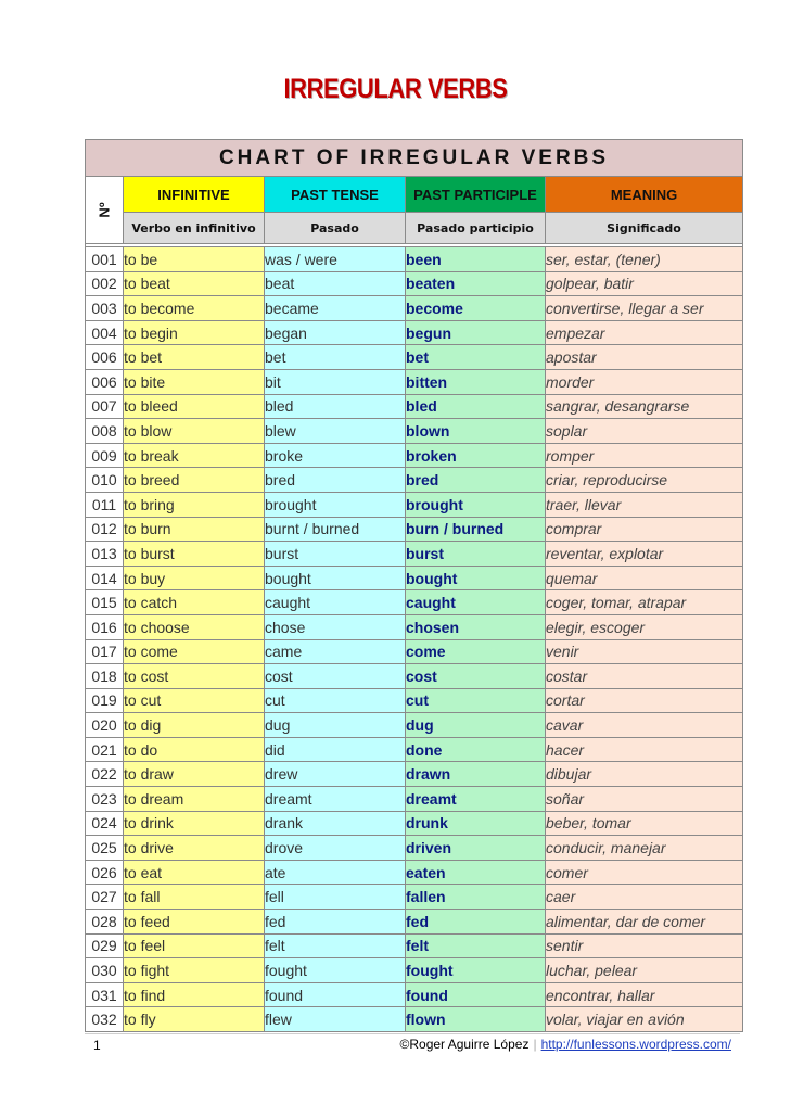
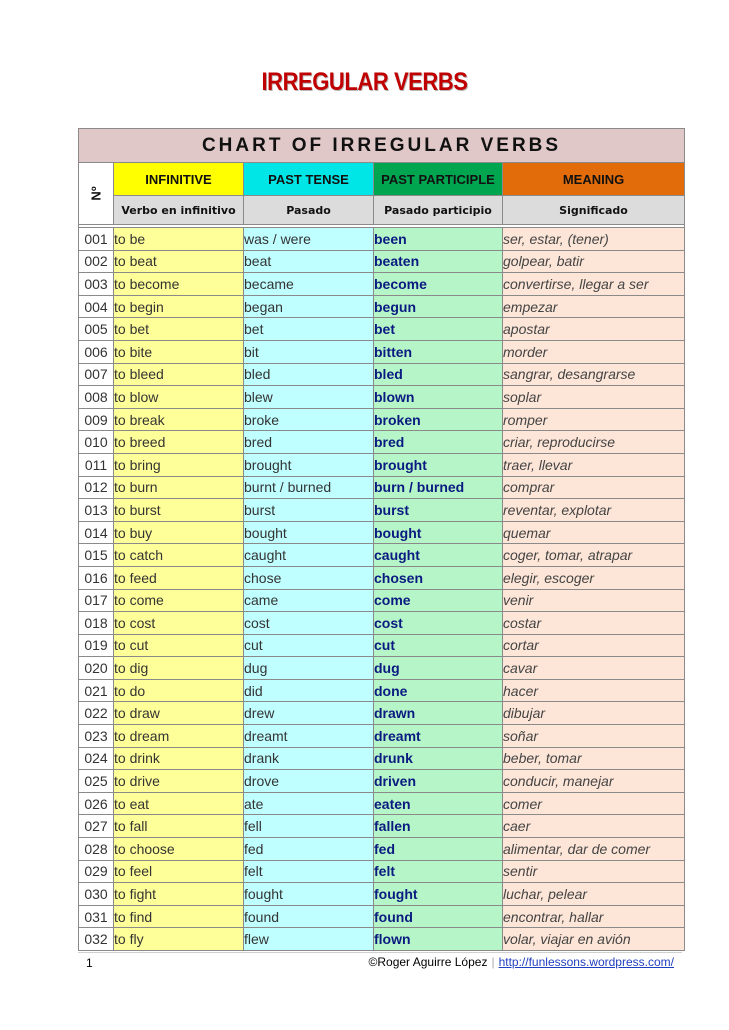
  IRREGULAR VERBS
  CHART OF IRREGULAR VERBS
  Verbo en infinitivo	Pasado	Pasado participio	Significado
  001	to be	was / were	been	ser, estar, (tener)
  002	to beat	beat	beaten	golpear, batir
  003	to become	became	become	convertirse, llegar a ser
  004	to begin	began	begun	empezar
- 006	to bet	bet	bet	apostar
+ 005	to bet	bet	bet	apostar
  006	to bite	bit	bitten	morder
  007	to bleed	bled	bled	sangrar, desangrarse
  008	to blow	blew	blown	soplar
  009	to break	broke	broken	romper
  010	to breed	bred	bred	criar, reproducirse
  011	to bring	brought	brought	traer, llevar
  012	to burn	burnt / burned	burn / burned	comprar
  013	to burst	burst	burst	reventar, explotar
  014	to buy	bought	bought	quemar
  015	to catch	caught	caught	coger, tomar, atrapar
- 016	to choose	chose	chosen	elegir, escoger
+ 016	to feed	chose	chosen	elegir, escoger
  017	to come	came	come	venir
  018	to cost	cost	cost	costar
  019	to cut	cut	cut	cortar
  020	to dig	dug	dug	cavar
  021	to do	did	done	hacer
  022	to draw	drew	drawn	dibujar
  023	to dream	dreamt	dreamt	soñar
  024	to drink	drank	drunk	beber, tomar
  025	to drive	drove	driven	conducir, manejar
  026	to eat	ate	eaten	comer
  027	to fall	fell	fallen	caer
- 028	to feed	fed	fed	alimentar, dar de comer
+ 028	to choose	fed	fed	alimentar, dar de comer
  029	to feel	felt	felt	sentir
  030	to fight	fought	fought	luchar, pelear
  031	to find	found	found	encontrar, hallar
  032	to fly	flew	flown	volar, viajar en avión
  1
  ©Roger Aguirre López | http://funlessons.wordpress.com/
